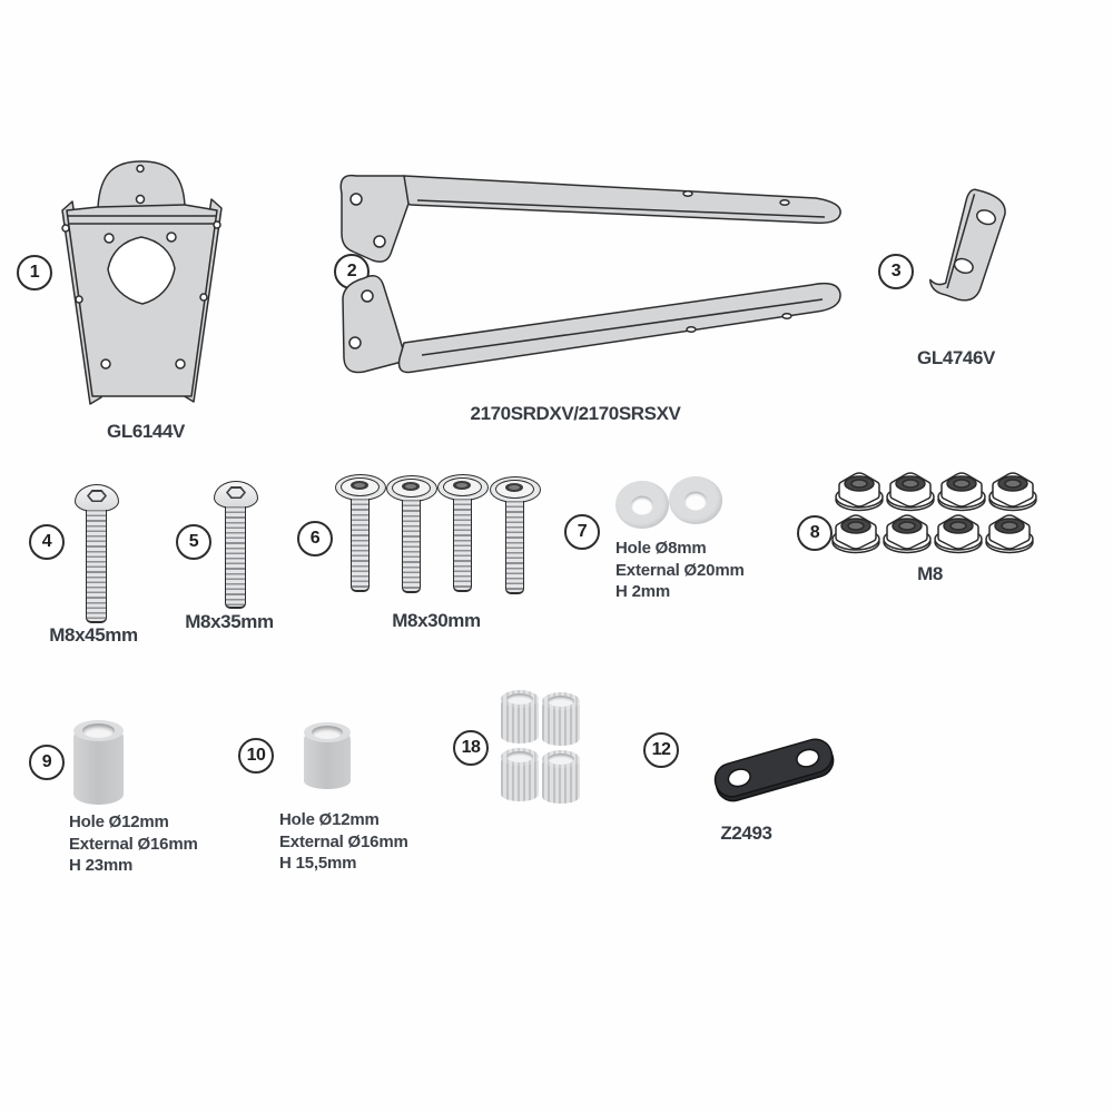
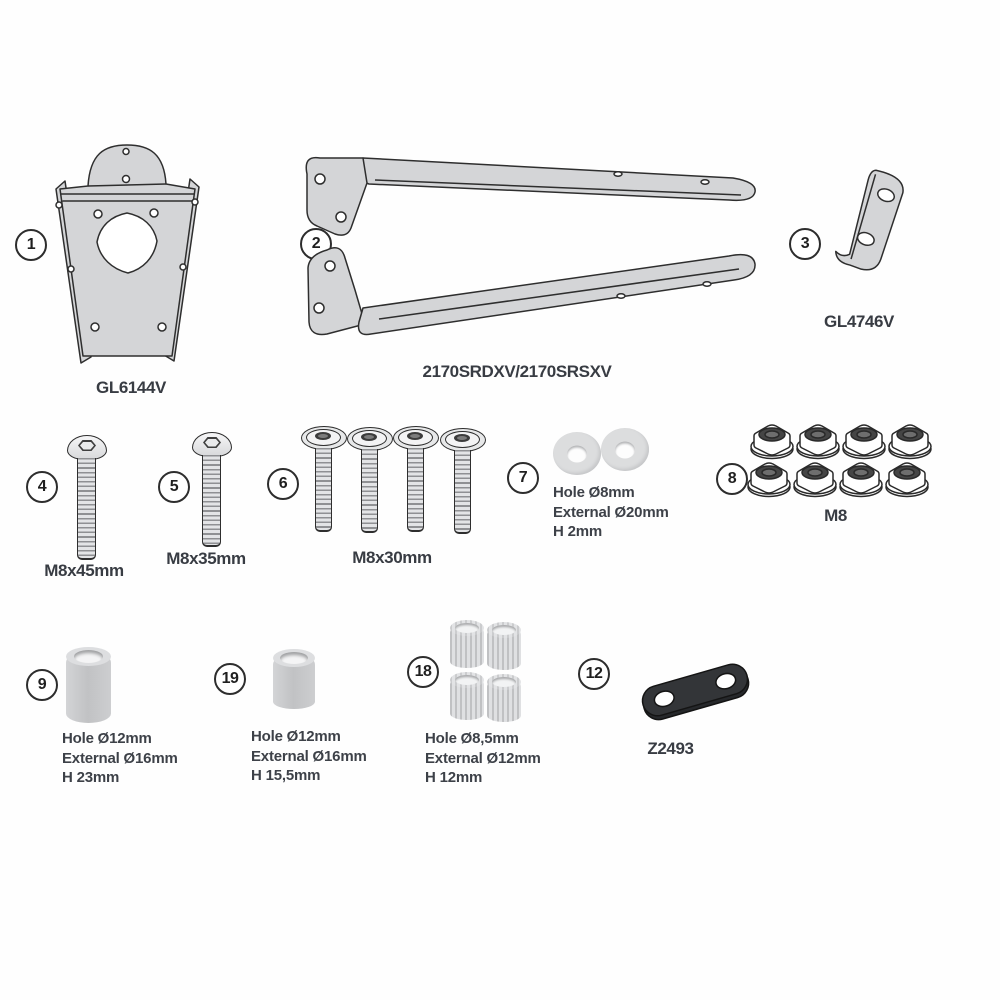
  1
  GL6144V
  2
  2170SRDXV/2170SRSXV
  3
  GL4746V
  4
  M8x45mm
  5
  M8x35mm
  6
  M8x30mm
  7
  Hole Ø8mm
  External Ø20mm
  H 2mm
  8
  M8
  9
  Hole Ø12mm
  External Ø16mm
  H 23mm
- 10
+ 19
  Hole Ø12mm
  External Ø16mm
  H 15,5mm
  18
+ Hole Ø8,5mm
+ External Ø12mm
+ H 12mm
  12
  Z2493
